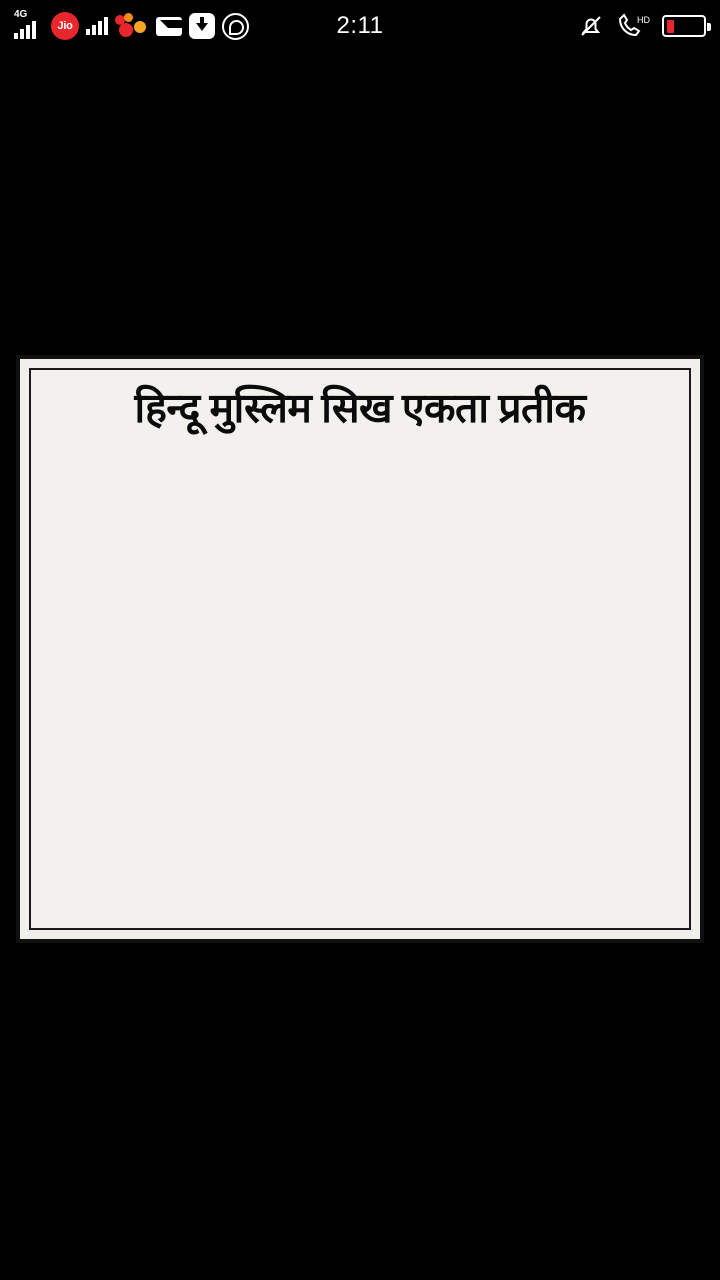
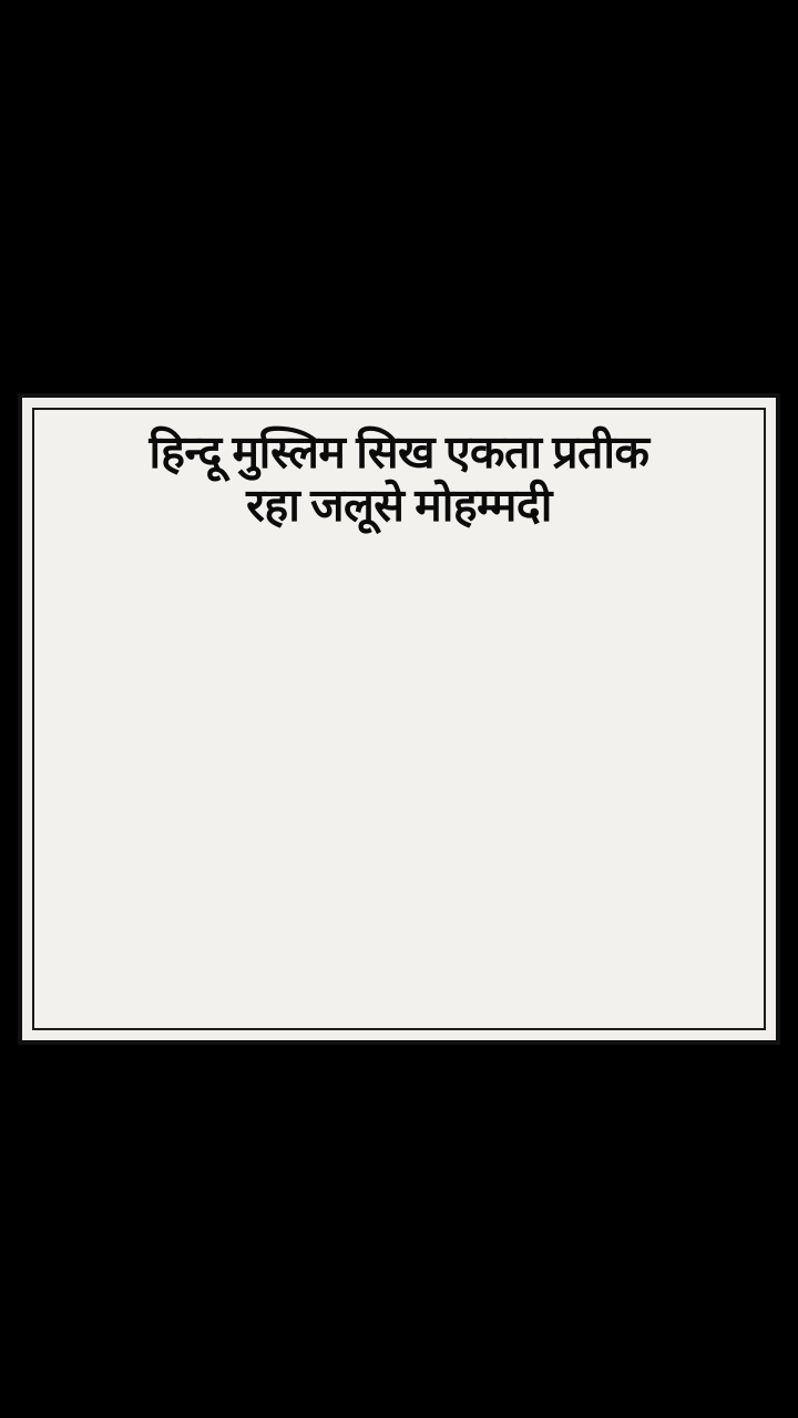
- 4G
- Jio
- 2:11
- HD
  हिन्दू मुस्लिम सिख एकता प्रतीक
+ रहा जलूसे मोहम्मदी
